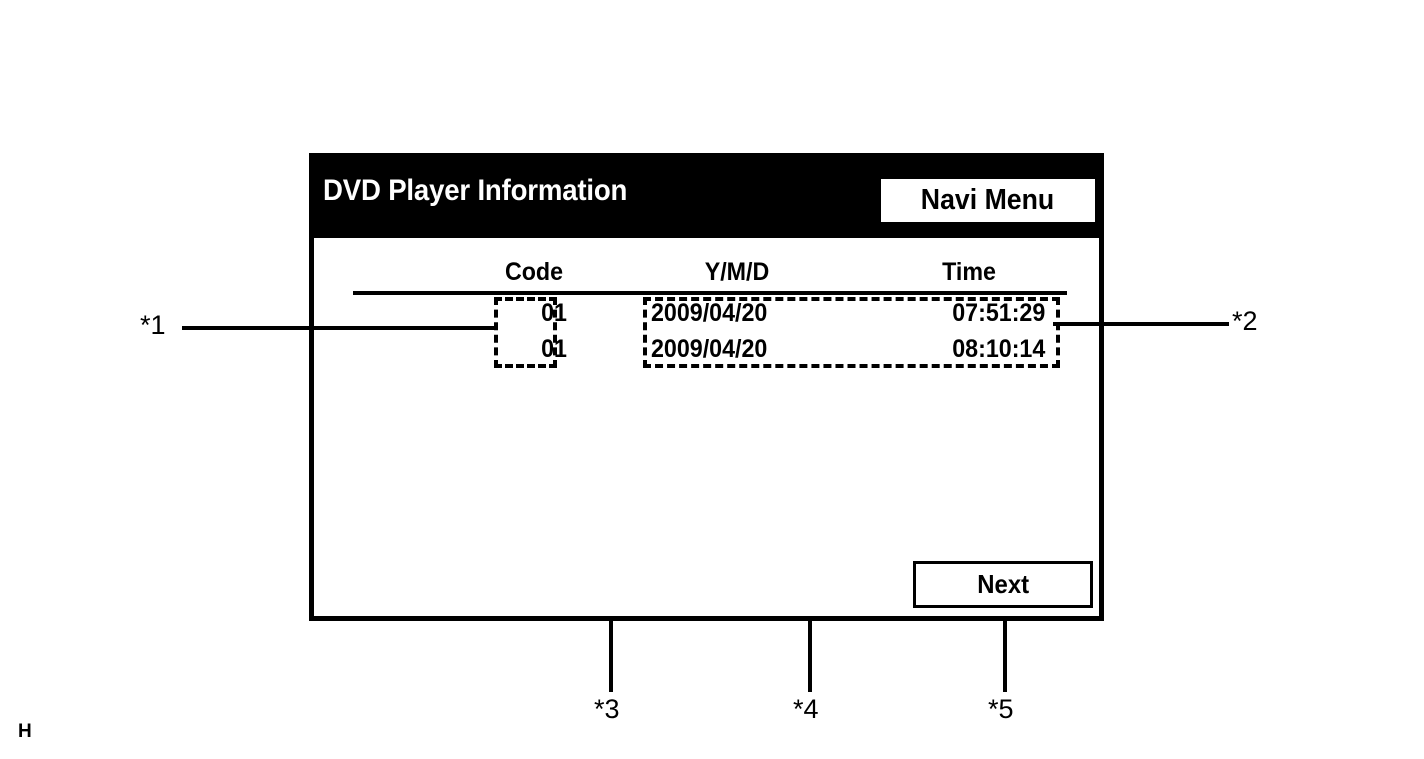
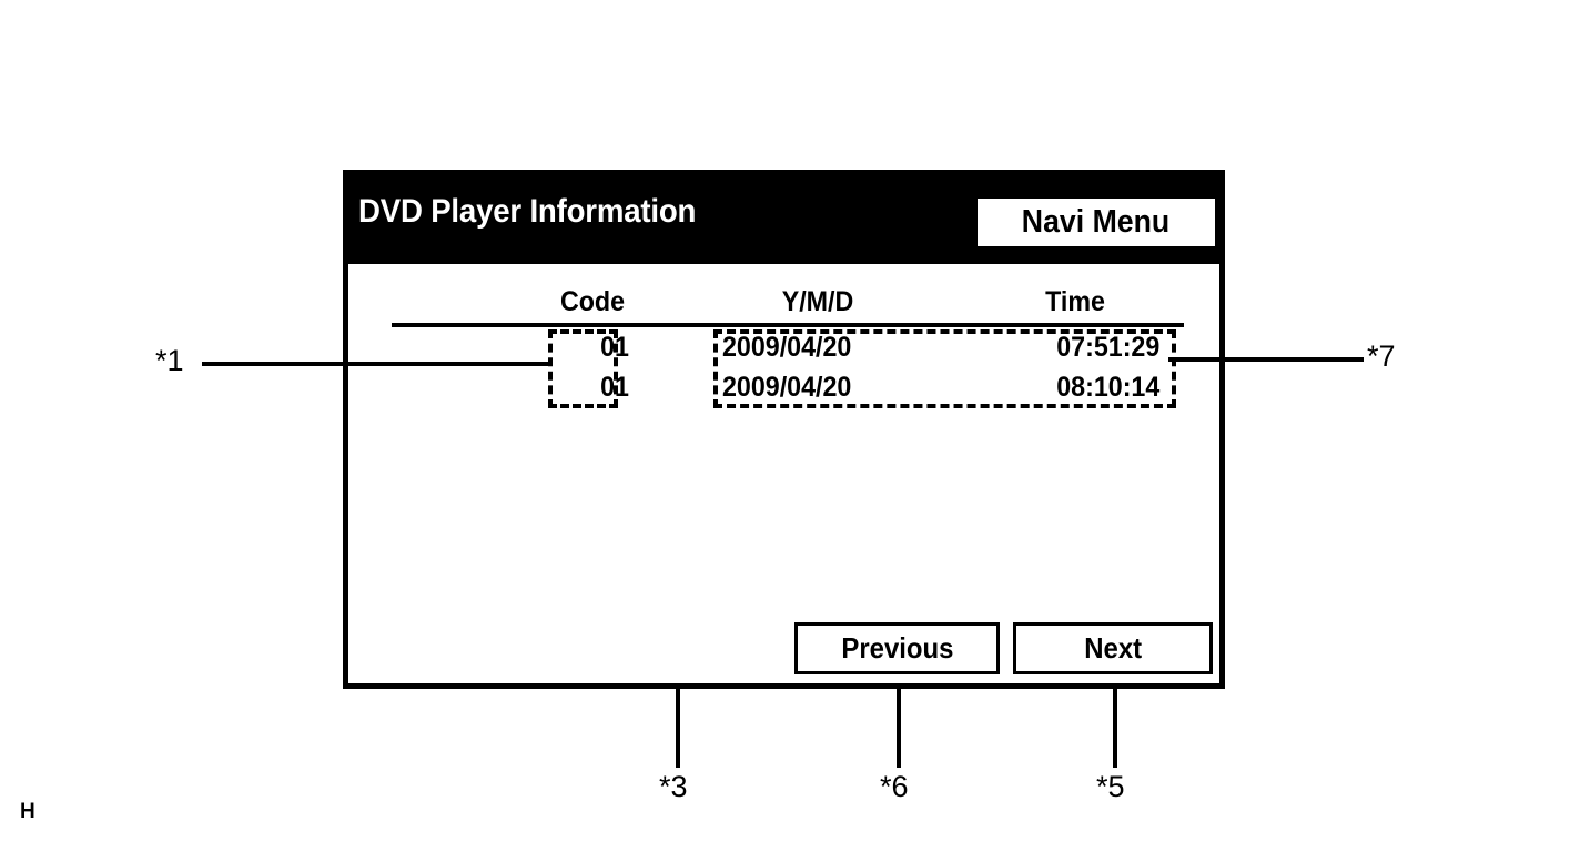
  DVD Player Information
  Navi Menu
  Code
  Y/M/D
  Time
  01
  2009/04/20
  07:51:29
  01
  2009/04/20
  08:10:14
+ Previous
  Next
  *1
- *2
+ *7
  *3
- *4
+ *6
  *5
  H
